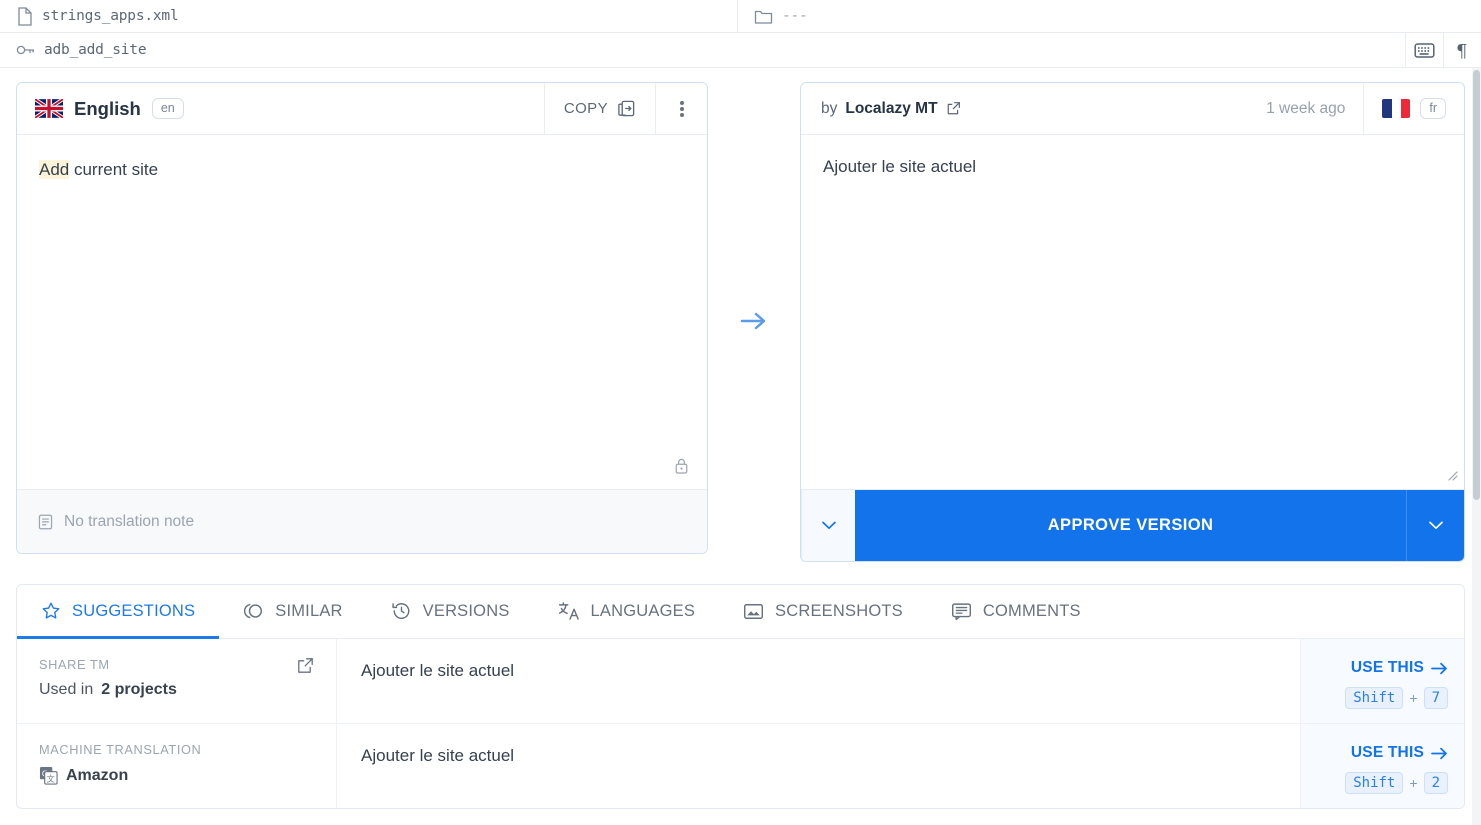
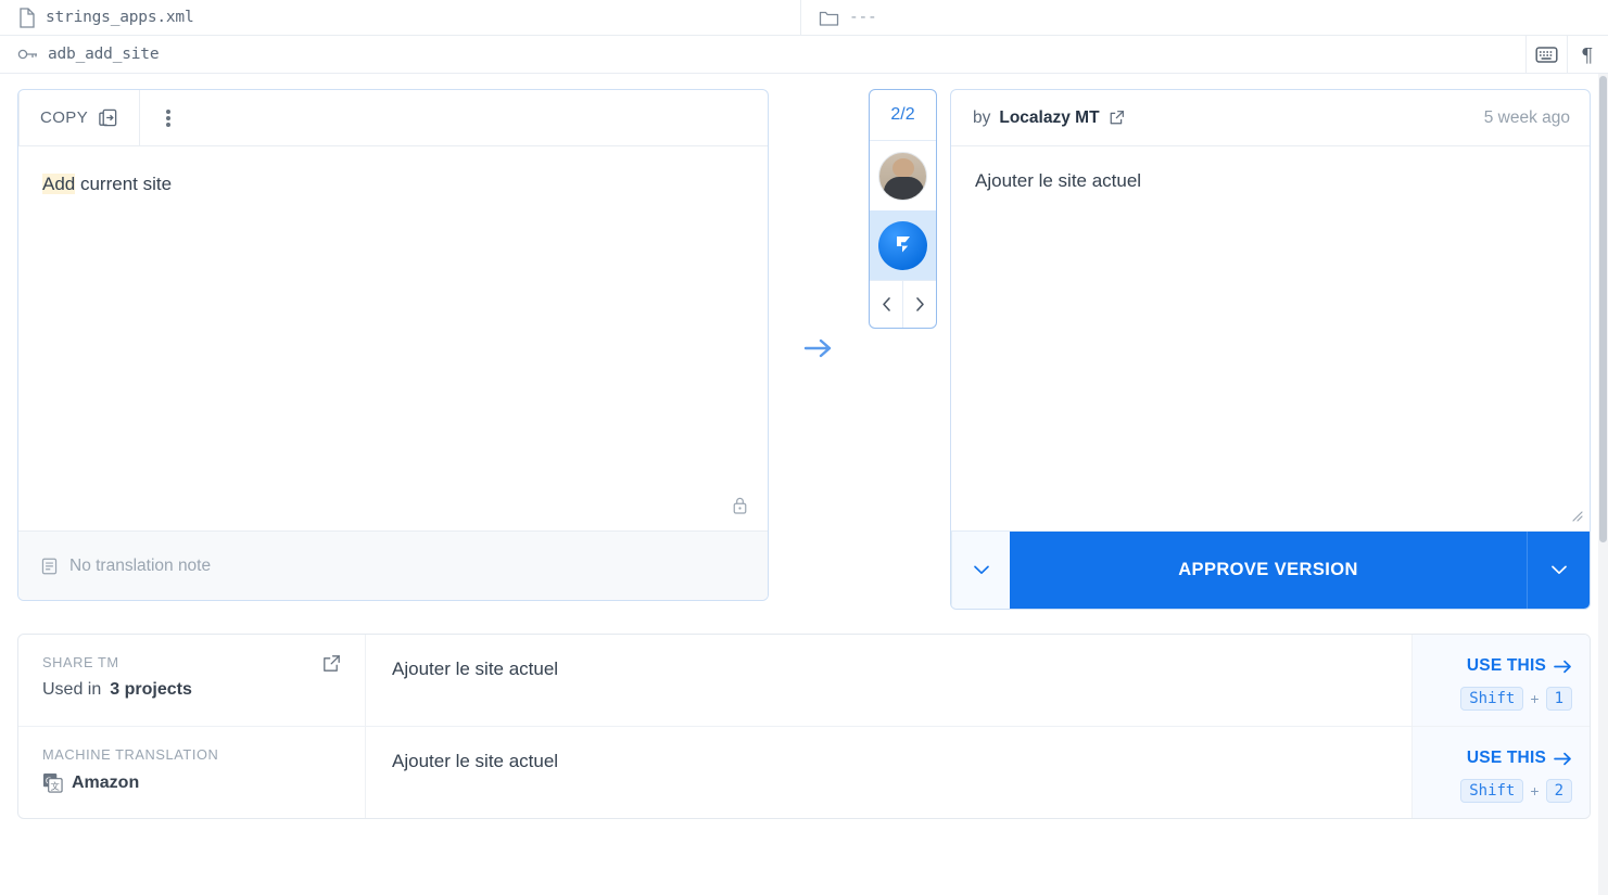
  strings_apps.xml
  ---
  adb_add_site
  ¶
- English
- en
  COPY
  Add current site
  No translation note
+ 2/2
  by
  Localazy MT
- 1 week ago
+ 5 week ago
- fr
  Ajouter le site actuel
  APPROVE VERSION
- SUGGESTIONS
- SIMILAR
- VERSIONS
- LANGUAGES
- SCREENSHOTS
- COMMENTS
  SHARE TM
  Used in
- 2 projects
+ 3 projects
  Ajouter le site actuel
  USE THIS
  Shift
  +
- 7
+ 1
  MACHINE TRANSLATION
  文
  Amazon
  Ajouter le site actuel
  USE THIS
  Shift
  +
  2
